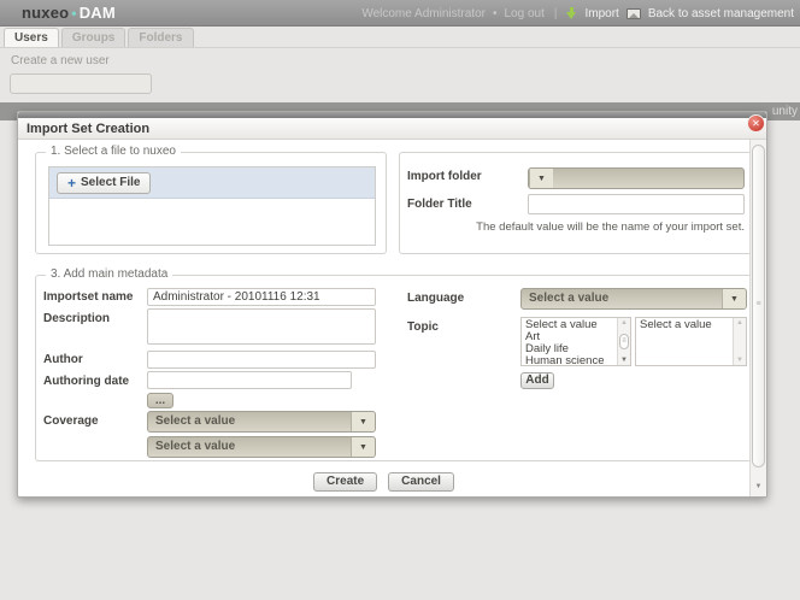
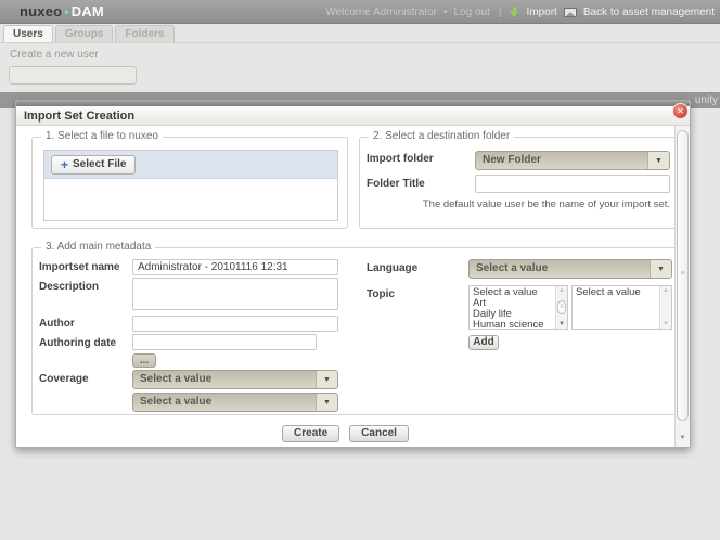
  nuxeo • DAM
  Welcome Administrator
  •
  Log out
  |
  Import
  Back to asset management
  Users
  Groups
  Folders
  Create a new user
  unity
  Import Set Creation
  ✕
  1. Select a file to nuxeo
  +
  Select File
+ 2. Select a destination folder
  Import folder
+ New Folder
  Folder Title
- The default value will be the name of your import set.
+ The default value user be the name of your import set.
  3. Add main metadata
  Importset name
  Administrator - 20101116 12:31
  Description
  Author
  Authoring date
  ...
  Coverage
  Select a value
  Select a value
  Language
  Select a value
  Topic
  Select a value
  Art
  Daily life
  Human science
  Select a value
  Add
  Create
  Cancel
